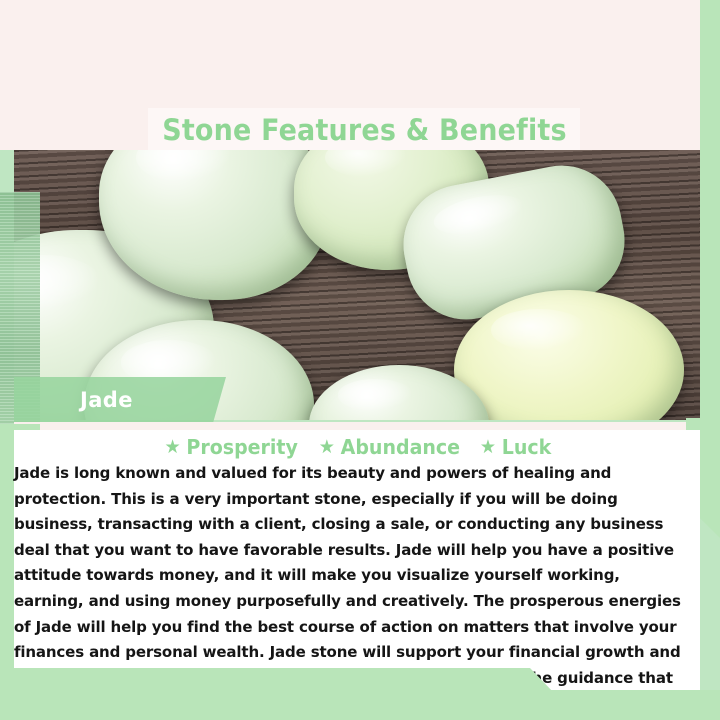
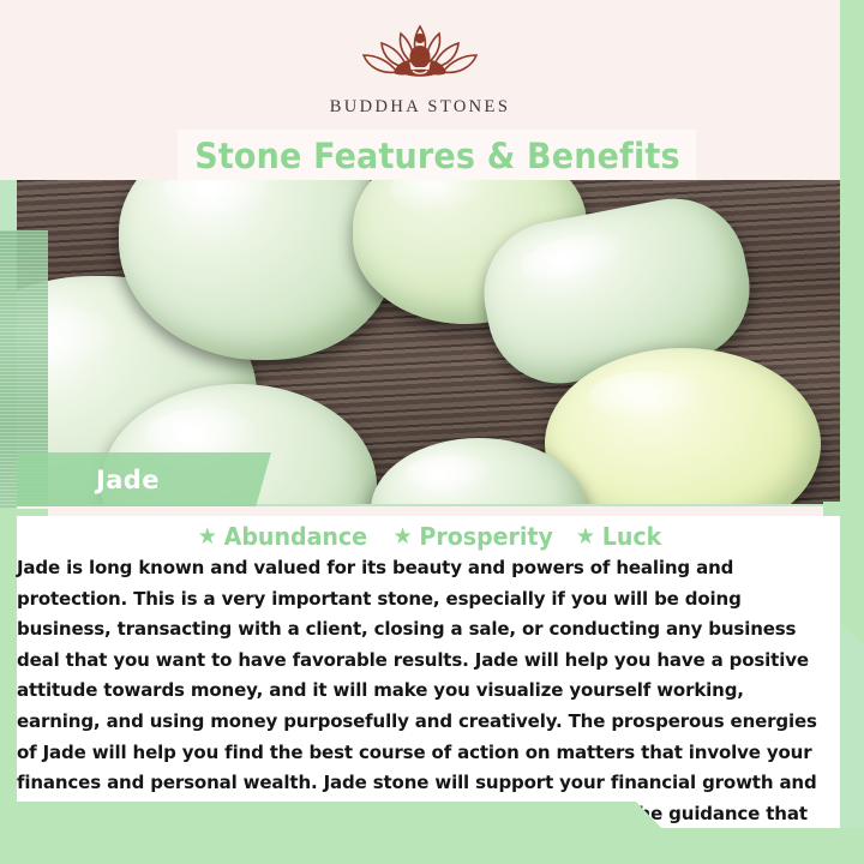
+ BUDDHA STONES
  Stone Features & Benefits
  Jade
  ★
- Prosperity
+ Abundance
  ★
- Abundance
+ Prosperity
  ★
  Luck
  Jade is long known and valued for its beauty and powers of healing and protection. This is a very important stone, especially if you will be doing business, transacting with a client, closing a sale, or conducting any business deal that you want to have favorable results. Jade will help you have a positive attitude towards money, and it will make you visualize yourself working, earning, and using money purposefully and creatively. The prosperous energies of Jade will help you find the best course of action on matters that involve your finances and personal wealth. Jade stone will support your financial growth and e guidance that
